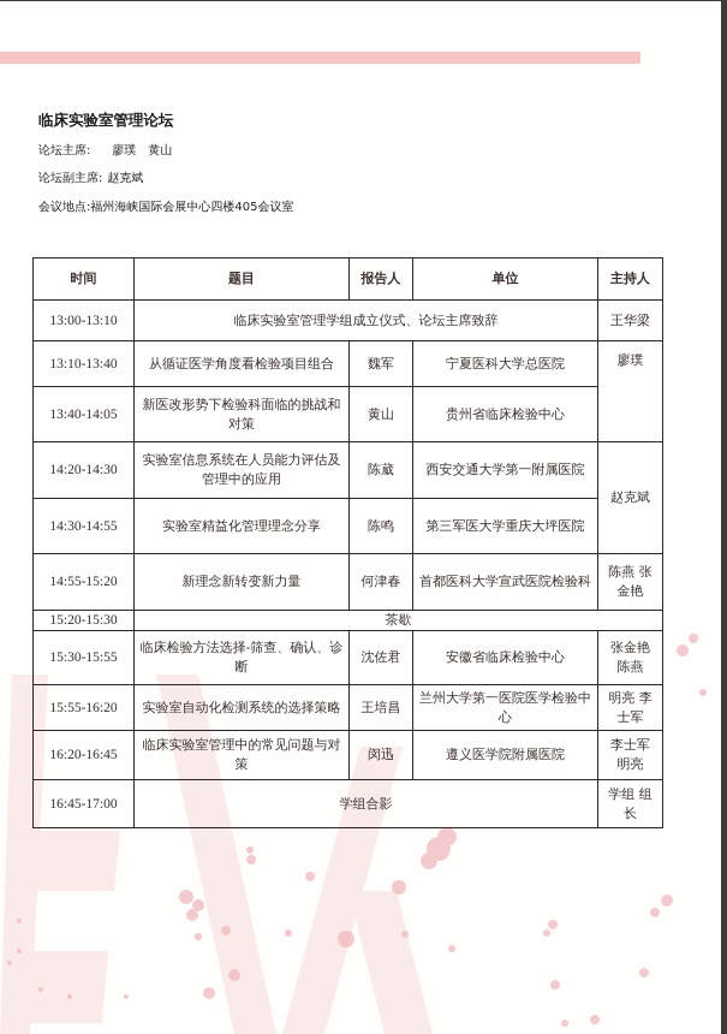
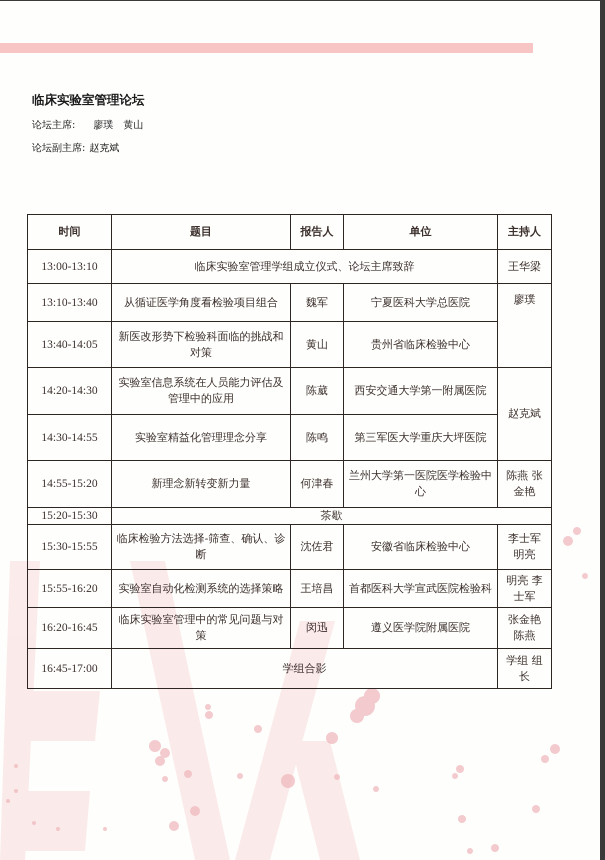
  临床实验室管理论坛
  论坛主席: 廖璞 黄山
  论坛副主席: 赵克斌
- 会议地点:福州海峡国际会展中心四楼405会议室
  时间	题目	报告人	单位	主持人
  13:00-13:10	临床实验室管理学组成立仪式、论坛主席致辞	王华梁
  13:10-13:40	从循证医学角度看检验项目组合	魏军	宁夏医科大学总医院	廖璞
  13:40-14:05	新医改形势下检验科面临的挑战和对策	黄山	贵州省临床检验中心
  14:20-14:30	实验室信息系统在人员能力评估及管理中的应用	陈葳	西安交通大学第一附属医院	赵克斌
  14:30-14:55	实验室精益化管理理念分享	陈鸣	第三军医大学重庆大坪医院
- 14:55-15:20	新理念新转变新力量	何津春	首都医科大学宣武医院检验科	陈燕 张金艳
+ 14:55-15:20	新理念新转变新力量	何津春	兰州大学第一医院医学检验中心	陈燕 张金艳
  15:20-15:30	茶歇
- 15:30-15:55	临床检验方法选择-筛查、确认、诊断	沈佐君	安徽省临床检验中心	张金艳 陈燕
+ 15:30-15:55	临床检验方法选择-筛查、确认、诊断	沈佐君	安徽省临床检验中心	李士军 明亮
- 15:55-16:20	实验室自动化检测系统的选择策略	王培昌	兰州大学第一医院医学检验中心	明亮 李士军
+ 15:55-16:20	实验室自动化检测系统的选择策略	王培昌	首都医科大学宣武医院检验科	明亮 李士军
- 16:20-16:45	临床实验室管理中的常见问题与对策	闵迅	遵义医学院附属医院	李士军 明亮
+ 16:20-16:45	临床实验室管理中的常见问题与对策	闵迅	遵义医学院附属医院	张金艳 陈燕
  16:45-17:00	学组合影	学组 组长
